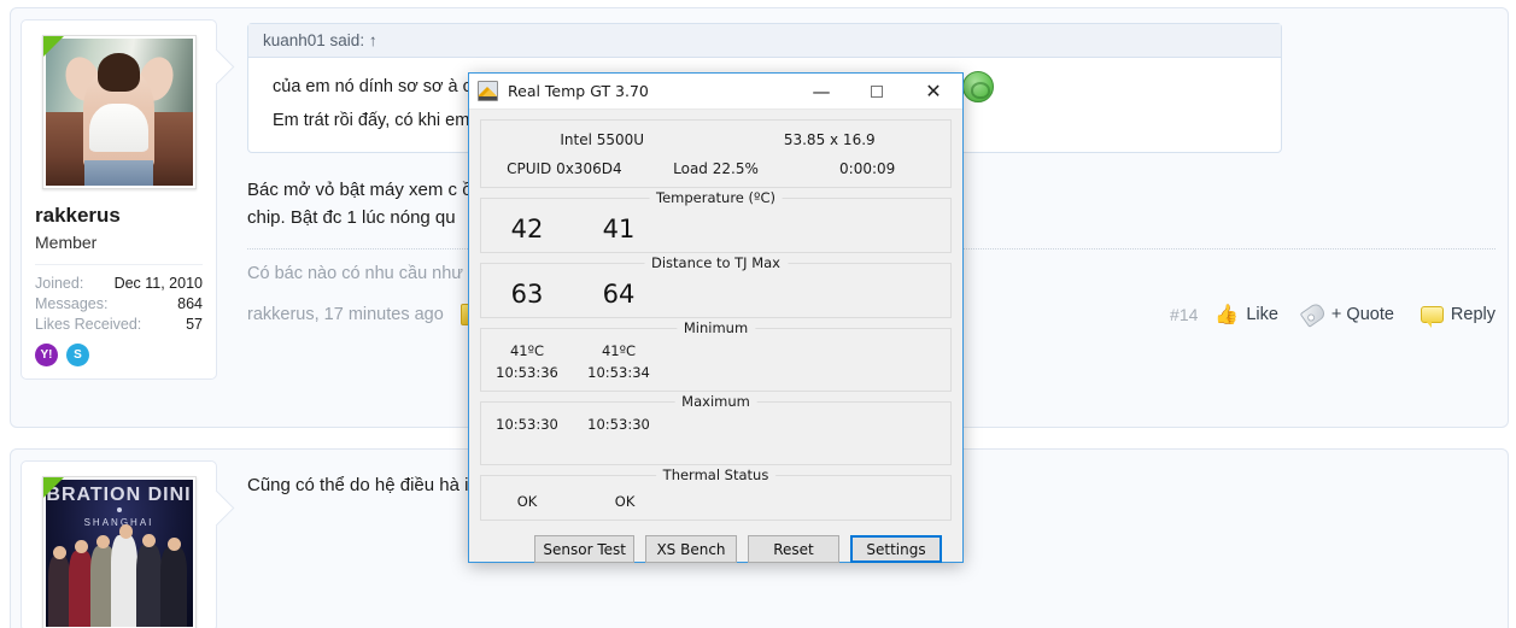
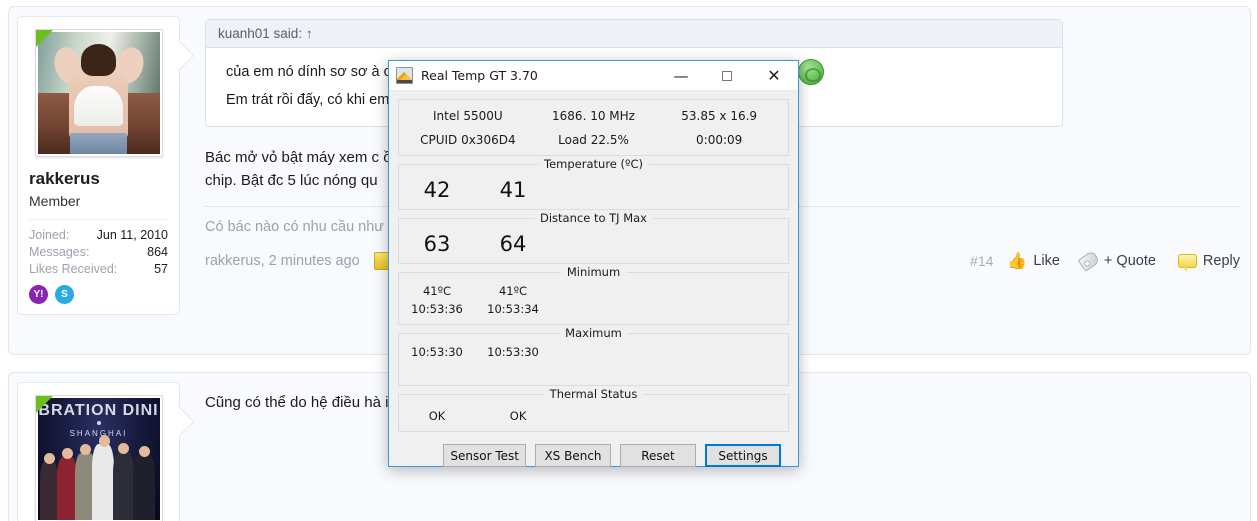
  rakkerus
  Member
  Joined:
- Dec 11, 2010
+ Jun 11, 2010
  Messages:
  864
  Likes Received:
  57
  Y!
  S
  kuanh01 said: ↑
  của em nó dính sơ sơ à
  Em trát rồi đấy, có khi em
- chip. Bật đc 1 lúc nóng qu
+ chip. Bật đc 5 lúc nóng qu
  Có bác nào có nhu cầu như
- rakkerus, 17 minutes ago
+ rakkerus, 2 minutes ago
  #14
  👍
  Like
  + Quote
  Reply
  BRATION DINI
  SHANGHAI
  Real Temp GT 3.70
  —
  ✕
  Intel 5500U
+ 1686. 10 MHz
  53.85 x 16.9
  CPUID 0x306D4
  Load 22.5%
  0:00:09
  Temperature (ºC)
  42
  41
  Distance to TJ Max
  63
  64
  Minimum
  41ºC
  41ºC
  10:53:36
  10:53:34
  Maximum
  10:53:30
  10:53:30
  Thermal Status
  OK OK
  Sensor Test
  XS Bench
  Reset
  Settings
